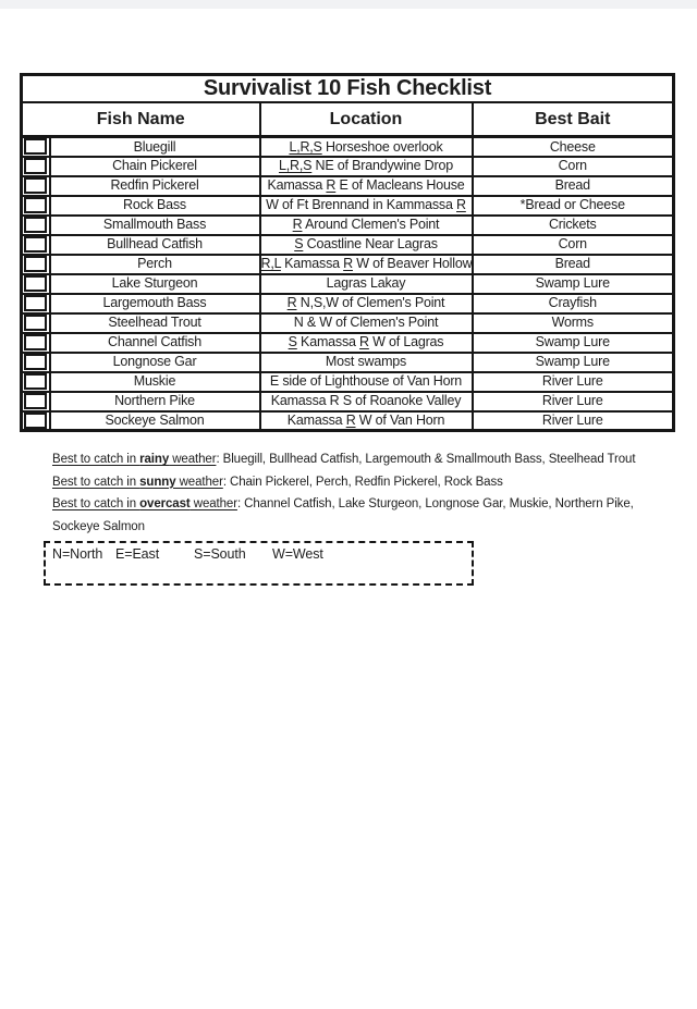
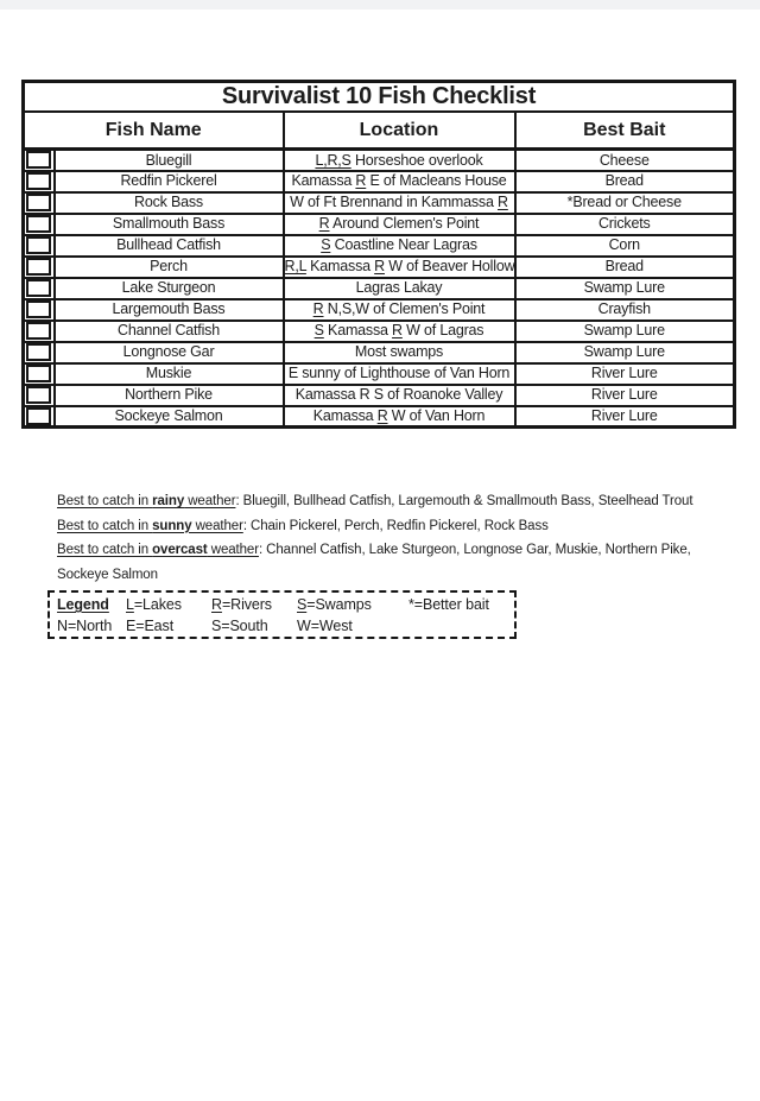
  Survivalist 10 Fish Checklist
  Fish Name	Location	Best Bait
  	Bluegill	L,R,S Horseshoe overlook	Cheese
- 	Chain Pickerel	L,R,S NE of Brandywine Drop	Corn
  	Redfin Pickerel	Kamassa R E of Macleans House	Bread
  	Rock Bass	W of Ft Brennand in Kammassa R	*Bread or Cheese
  	Smallmouth Bass	R Around Clemen's Point	Crickets
  	Bullhead Catfish	S Coastline Near Lagras	Corn
  	Perch	R,L Kamassa R W of Beaver Hollow	Bread
  	Lake Sturgeon	Lagras Lakay	Swamp Lure
  	Largemouth Bass	R N,S,W of Clemen's Point	Crayfish
- 	Steelhead Trout	N & W of Clemen's Point	Worms
  	Channel Catfish	S Kamassa R W of Lagras	Swamp Lure
  	Longnose Gar	Most swamps	Swamp Lure
- 	Muskie	E side of Lighthouse of Van Horn	River Lure
+ 	Muskie	E sunny of Lighthouse of Van Horn	River Lure
  	Northern Pike	Kamassa R S of Roanoke Valley	River Lure
  	Sockeye Salmon	Kamassa R W of Van Horn	River Lure
  Best to catch in rainy weather: Bluegill, Bullhead Catfish, Largemouth & Smallmouth Bass, Steelhead Trout
  Best to catch in sunny weather: Chain Pickerel, Perch, Redfin Pickerel, Rock Bass
  Best to catch in overcast weather: Channel Catfish, Lake Sturgeon, Longnose Gar, Muskie, Northern Pike,
  Sockeye Salmon
+ Legend
+ L=Lakes
+ R=Rivers
+ S=Swamps
+ *=Better bait
  N=North
  E=East
  S=South
  W=West
